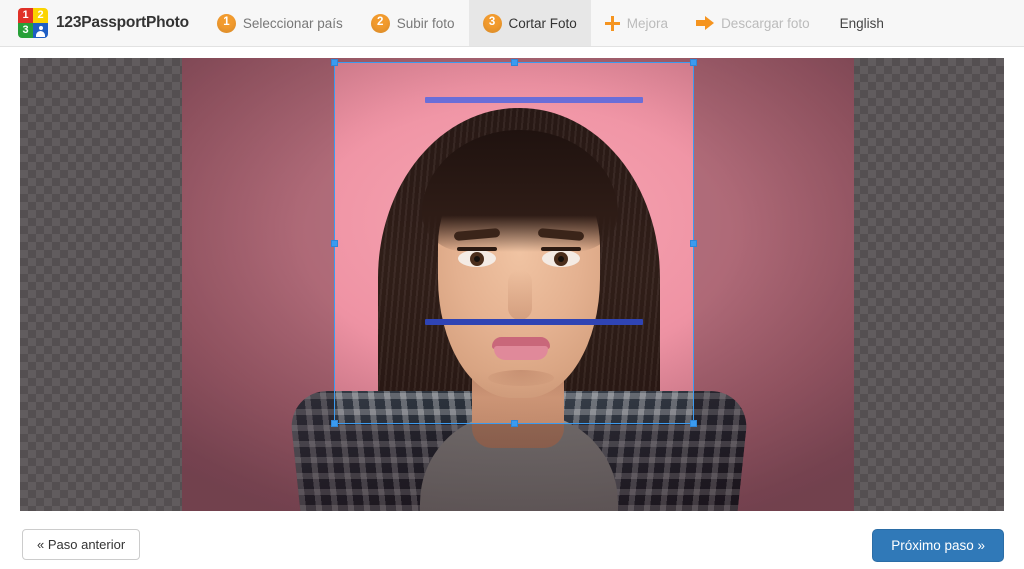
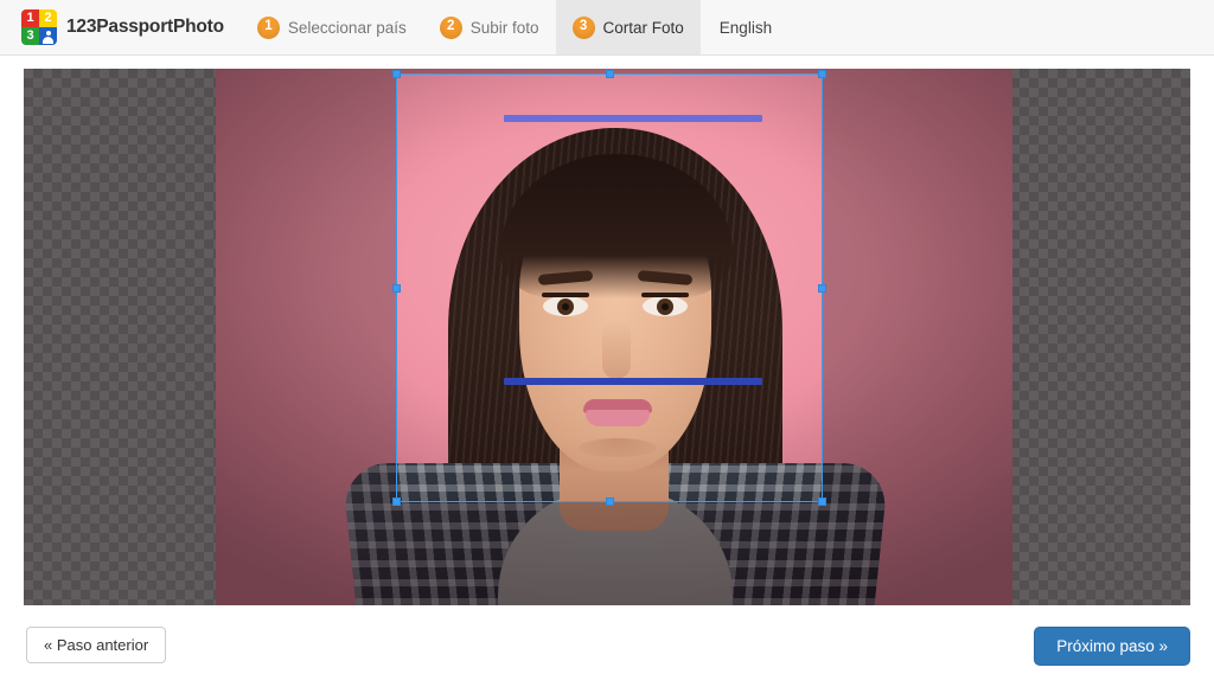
  1
  2
  3
  123PassportPhoto
  1
  Seleccionar país
  2
  Subir foto
  3
  Cortar Foto
- Mejora
- Descargar foto
  English
  « Paso anterior
  Próximo paso »
